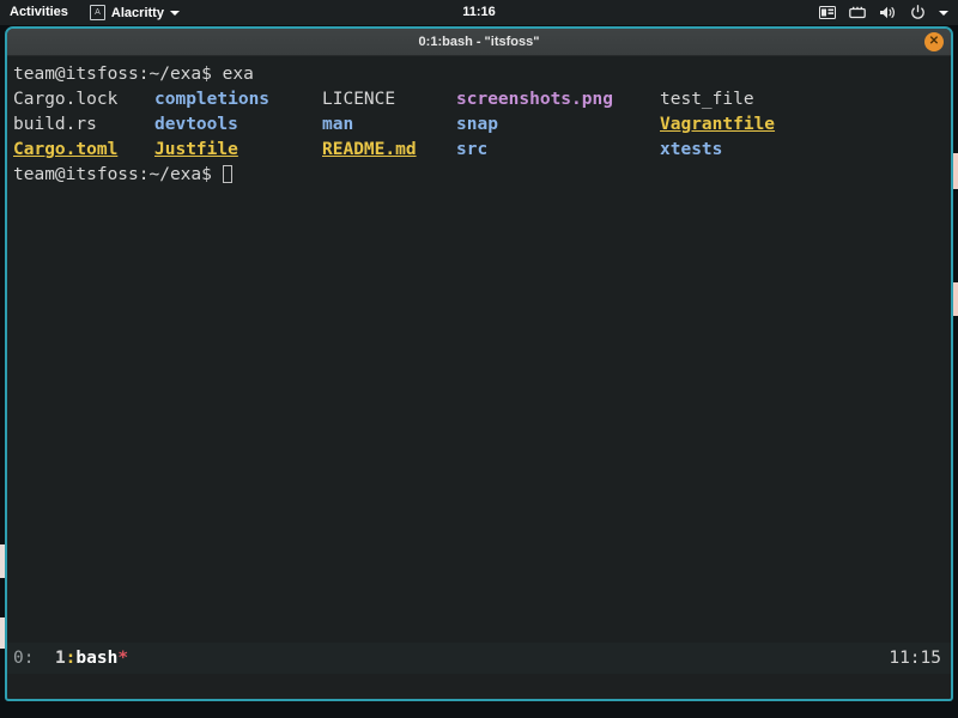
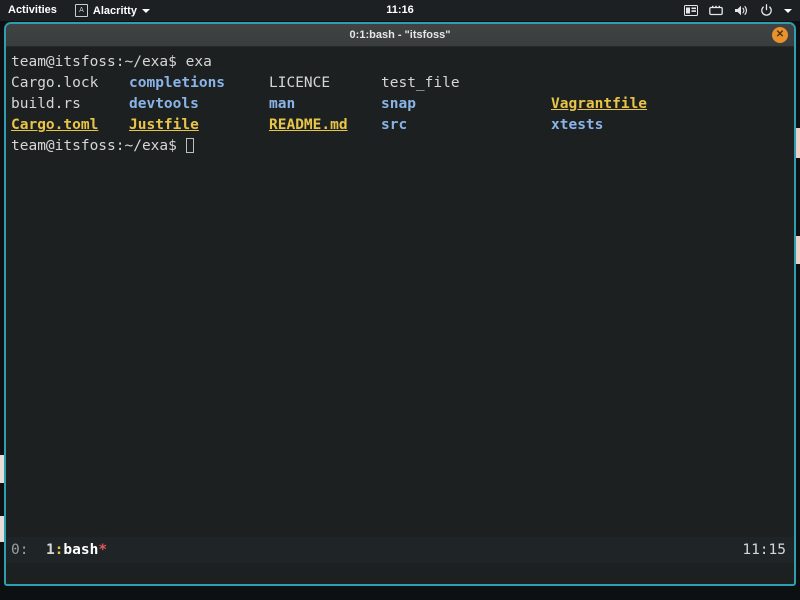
  Activities
  Alacritty
  11:16
  0:1:bash - "itsfoss"
  ✕
  team@itsfoss:~/exa$ exa
  Cargo.lock
  completions
  LICENCE
- screenshots.png
  test_file
  build.rs
  devtools
  man
  snap
  Vagrantfile
  Cargo.toml
  Justfile
  README.md
  src
  xtests
  team@itsfoss:~/exa$
  0: 1:bash*
  11:15
